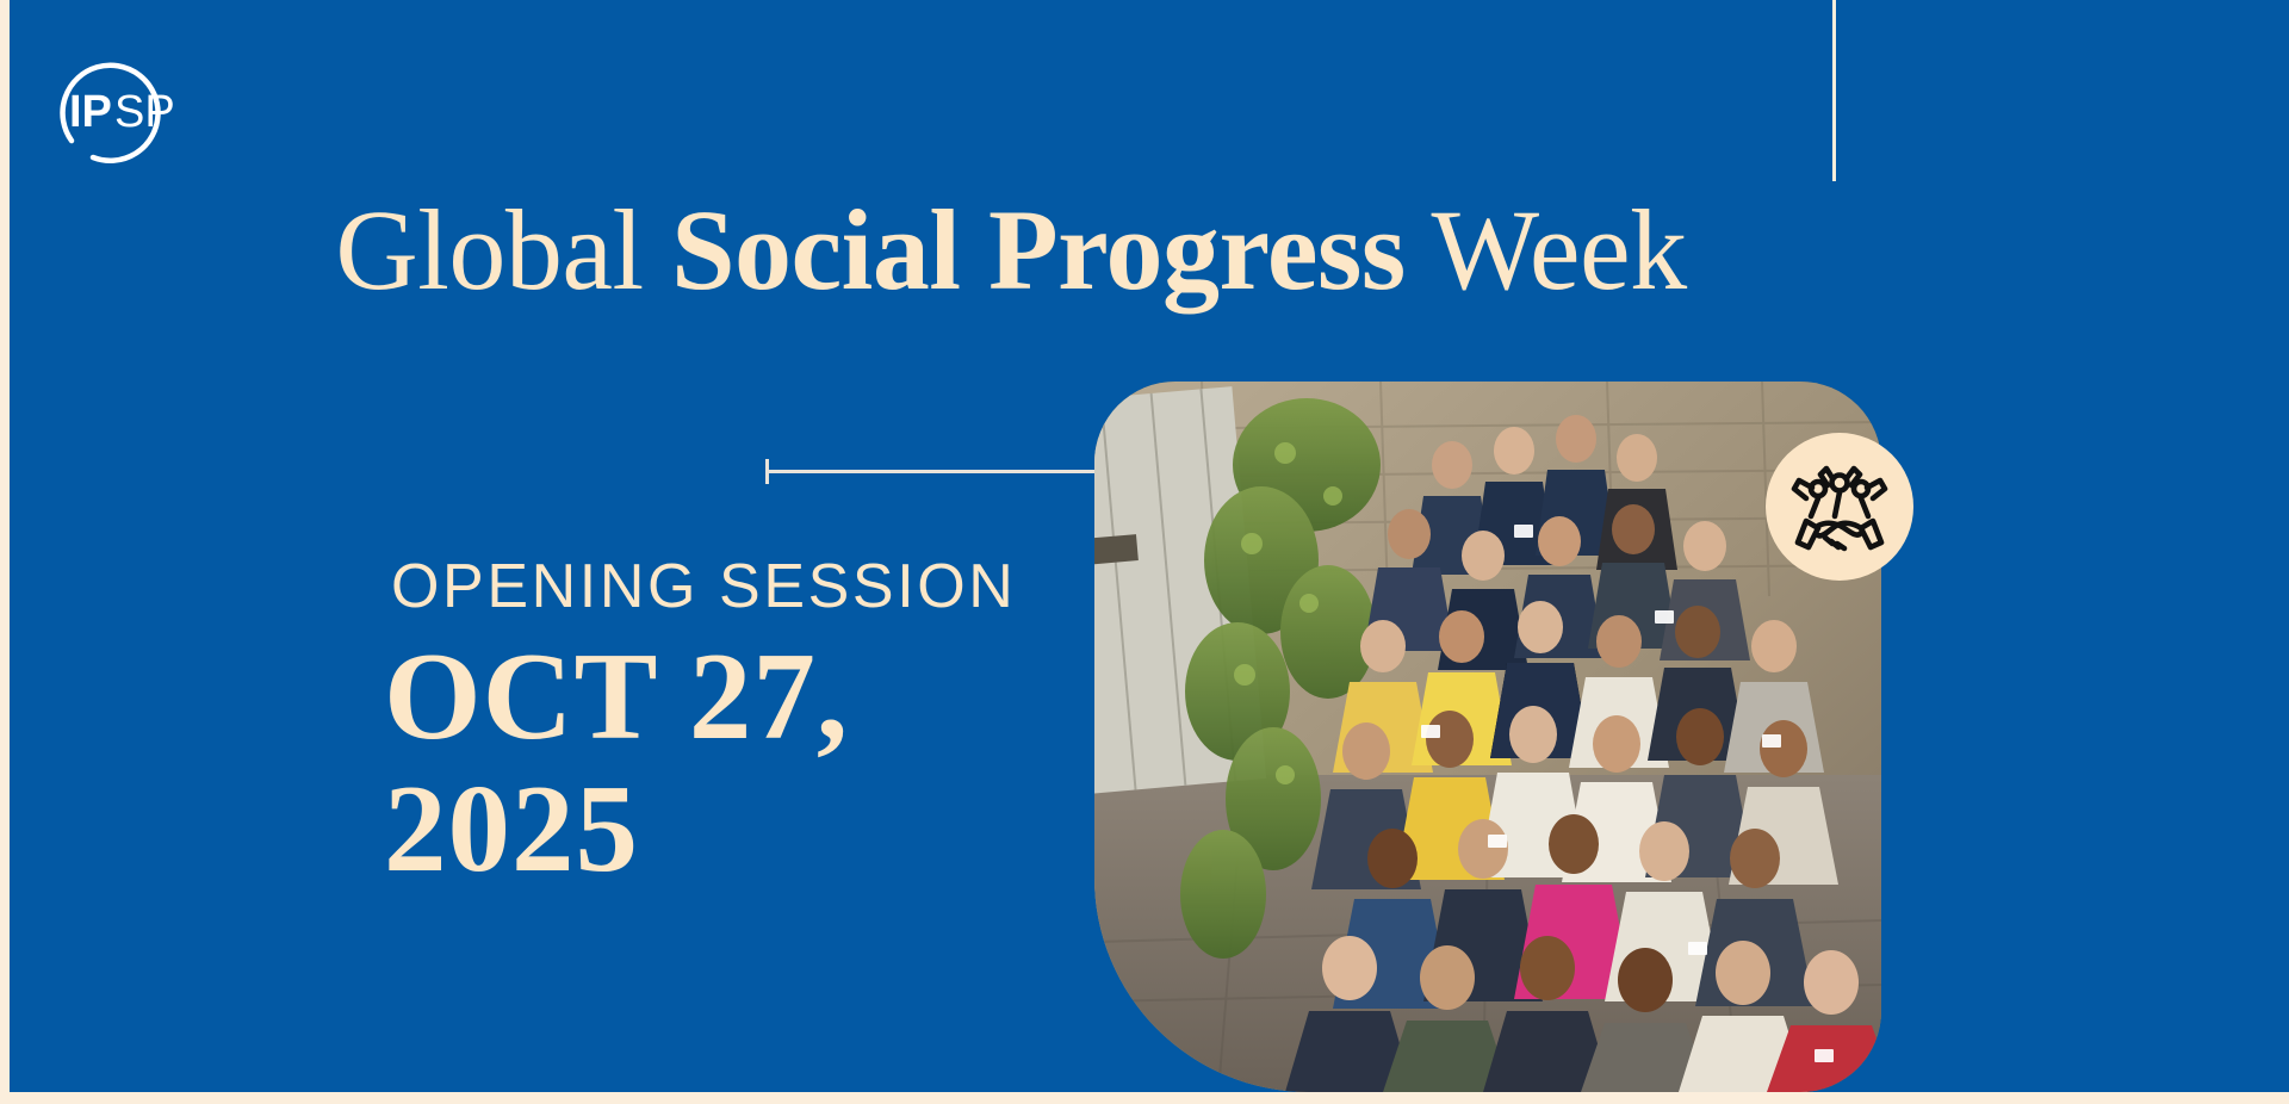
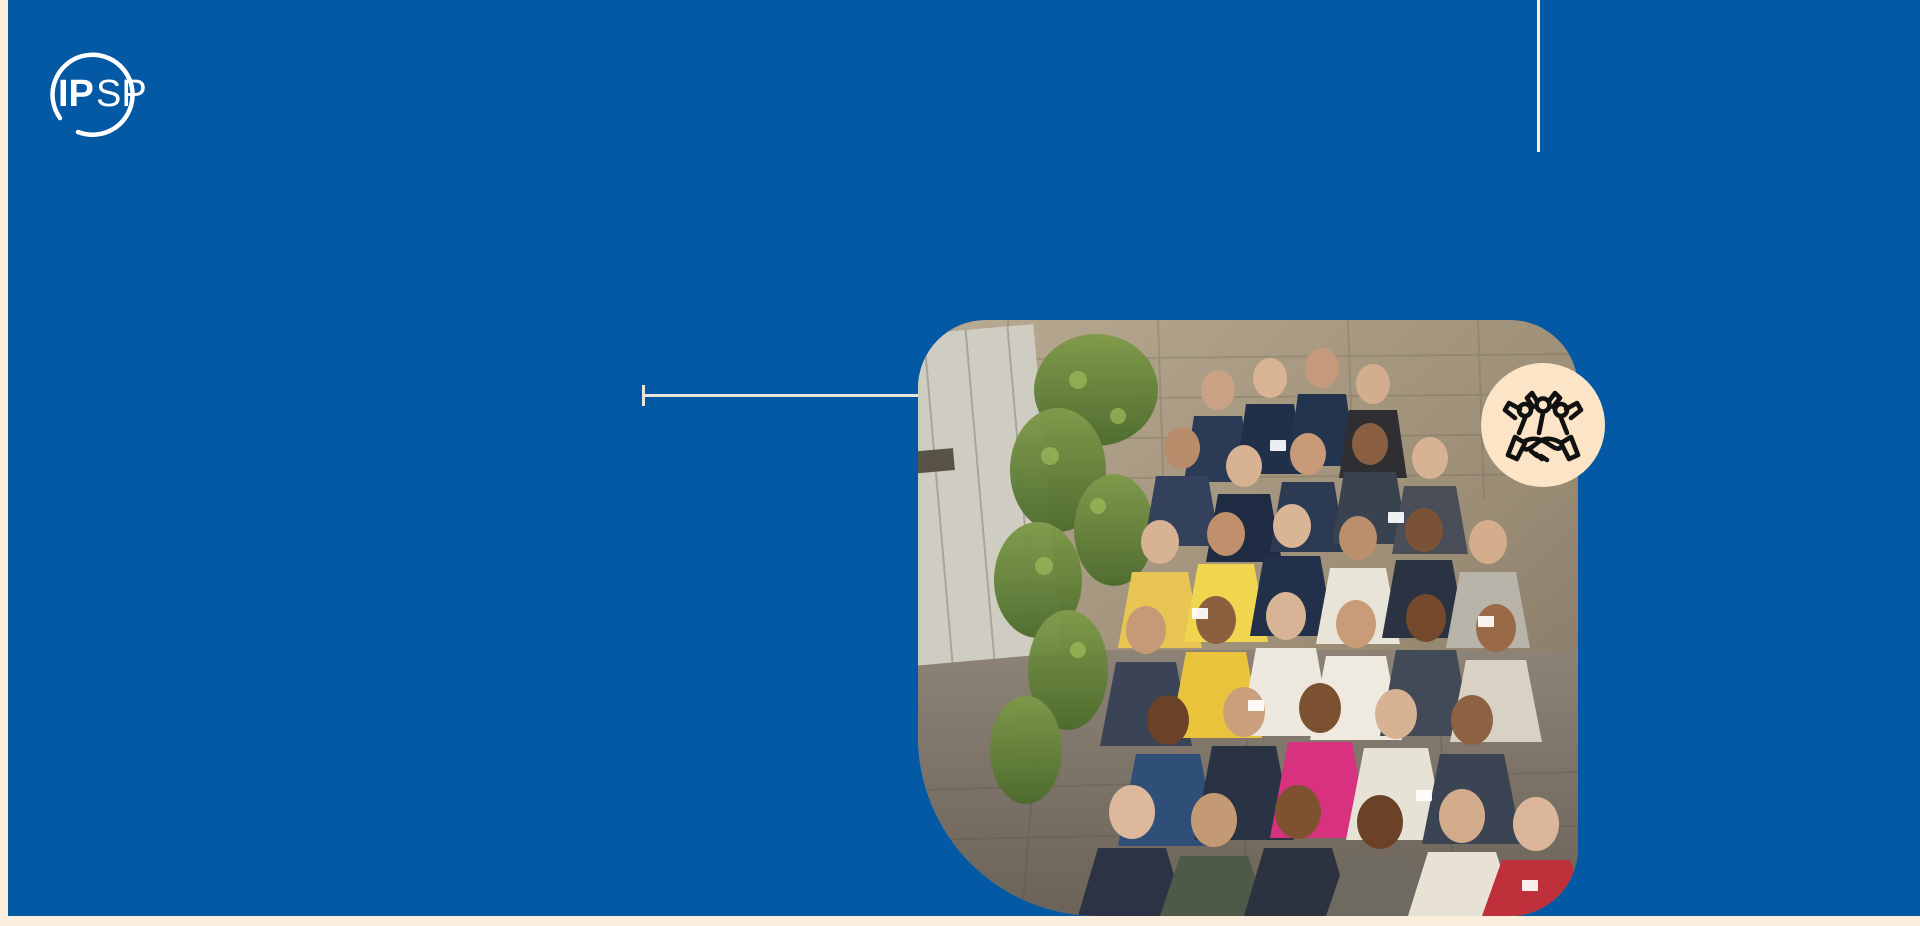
  IP
  SP
- Global Social Progress Week
- OPENING SESSION
- OCT 27,
- 2025
